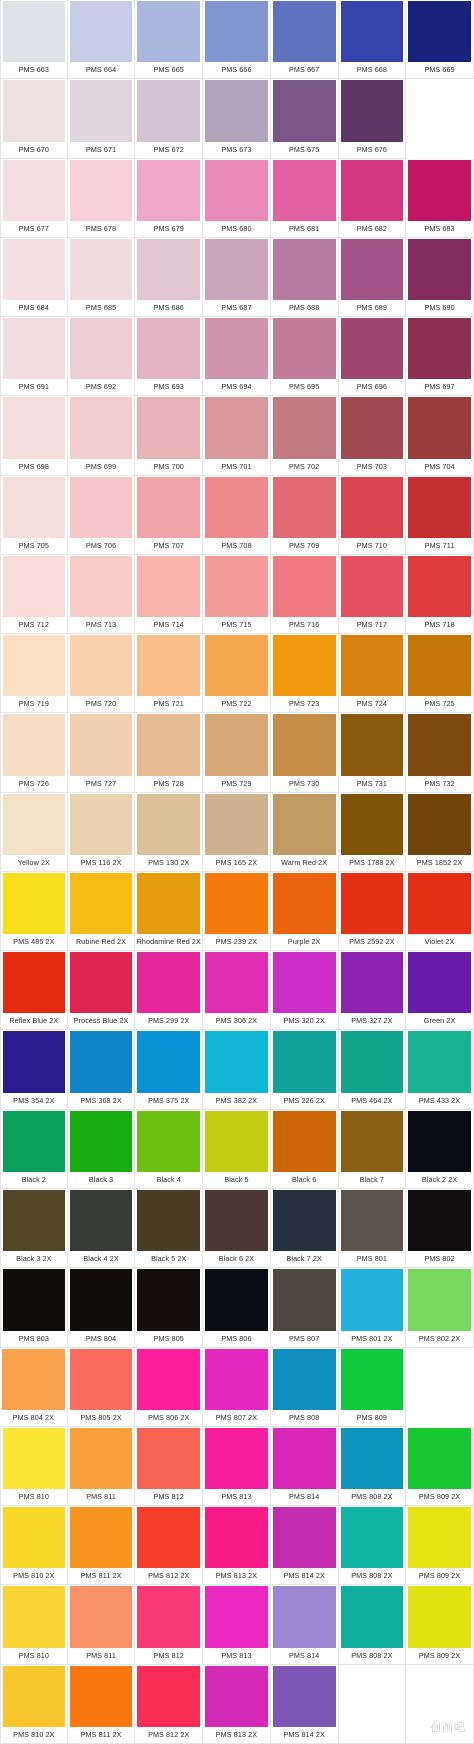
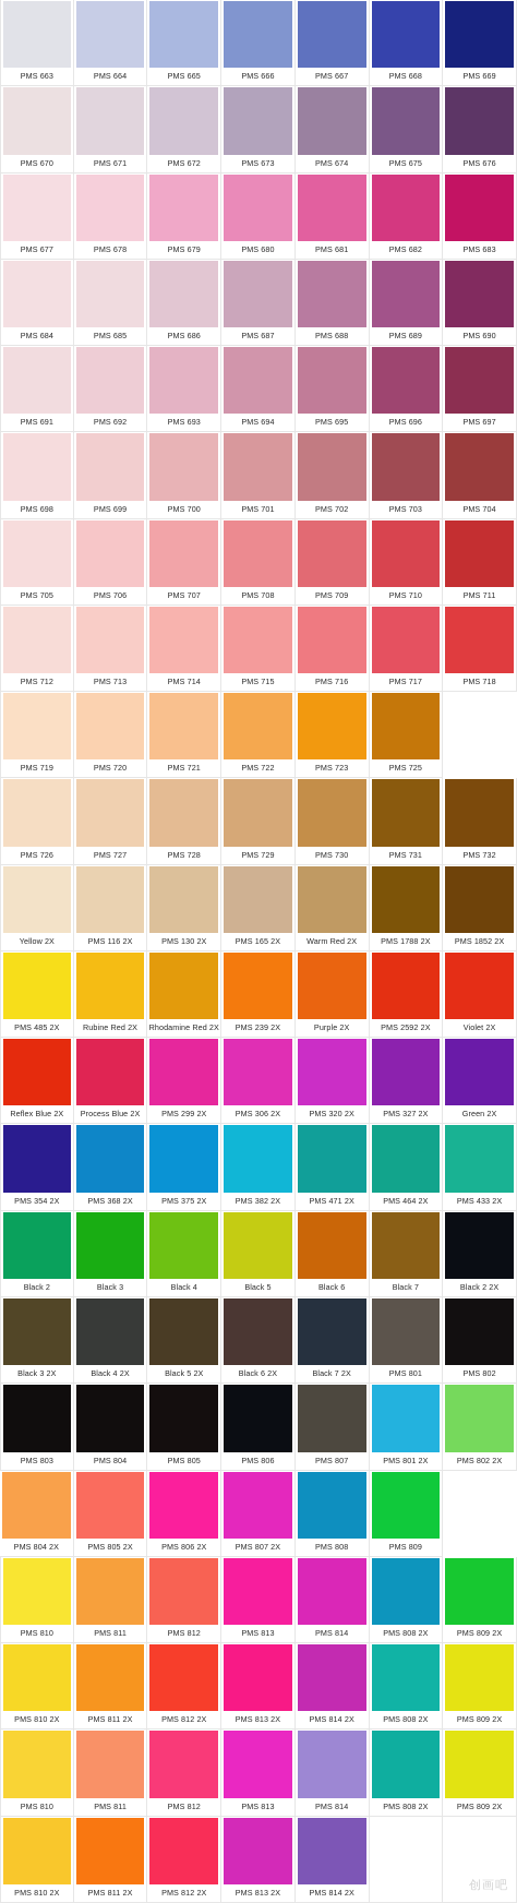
  PMS 663
  PMS 664
  PMS 665
  PMS 666
  PMS 667
  PMS 668
  PMS 669
  PMS 670
  PMS 671
  PMS 672
  PMS 673
+ PMS 674
  PMS 675
  PMS 676
  PMS 677
  PMS 678
  PMS 679
  PMS 680
  PMS 681
  PMS 682
  PMS 683
  PMS 684
  PMS 685
  PMS 686
  PMS 687
  PMS 688
  PMS 689
  PMS 690
  PMS 691
  PMS 692
  PMS 693
  PMS 694
  PMS 695
  PMS 696
  PMS 697
  PMS 698
  PMS 699
  PMS 700
  PMS 701
  PMS 702
  PMS 703
  PMS 704
  PMS 705
  PMS 706
  PMS 707
  PMS 708
  PMS 709
  PMS 710
  PMS 711
  PMS 712
  PMS 713
  PMS 714
  PMS 715
  PMS 716
  PMS 717
  PMS 718
  PMS 719
  PMS 720
  PMS 721
  PMS 722
  PMS 723
- PMS 724
  PMS 725
  PMS 726
  PMS 727
  PMS 728
  PMS 729
  PMS 730
  PMS 731
  PMS 732
  Yellow 2X
  PMS 116 2X
  PMS 130 2X
  PMS 165 2X
  Warm Red 2X
  PMS 1788 2X
  PMS 1852 2X
  PMS 485 2X
  Rubine Red 2X
  Rhodamine Red 2X
  PMS 239 2X
  Purple 2X
  PMS 2592 2X
  Violet 2X
  Reflex Blue 2X
  Process Blue 2X
  PMS 299 2X
  PMS 306 2X
  PMS 320 2X
  PMS 327 2X
  Green 2X
  PMS 354 2X
  PMS 368 2X
  PMS 375 2X
  PMS 382 2X
- PMS 226 2X
+ PMS 471 2X
  PMS 464 2X
  PMS 433 2X
  Black 2
  Black 3
  Black 4
  Black 5
  Black 6
  Black 7
  Black 2 2X
  Black 3 2X
  Black 4 2X
  Black 5 2X
  Black 6 2X
  Black 7 2X
  PMS 801
  PMS 802
  PMS 803
  PMS 804
  PMS 805
  PMS 806
  PMS 807
  PMS 801 2X
  PMS 802 2X
  PMS 804 2X
  PMS 805 2X
  PMS 806 2X
  PMS 807 2X
  PMS 808
  PMS 809
  PMS 810
  PMS 811
  PMS 812
  PMS 813
  PMS 814
  PMS 808 2X
  PMS 809 2X
  PMS 810 2X
  PMS 811 2X
  PMS 812 2X
  PMS 813 2X
  PMS 814 2X
  PMS 808 2X
  PMS 809 2X
  PMS 810
  PMS 811
  PMS 812
  PMS 813
  PMS 814
  PMS 808 2X
  PMS 809 2X
  PMS 810 2X
  PMS 811 2X
  PMS 812 2X
  PMS 813 2X
  PMS 814 2X
  创画吧
